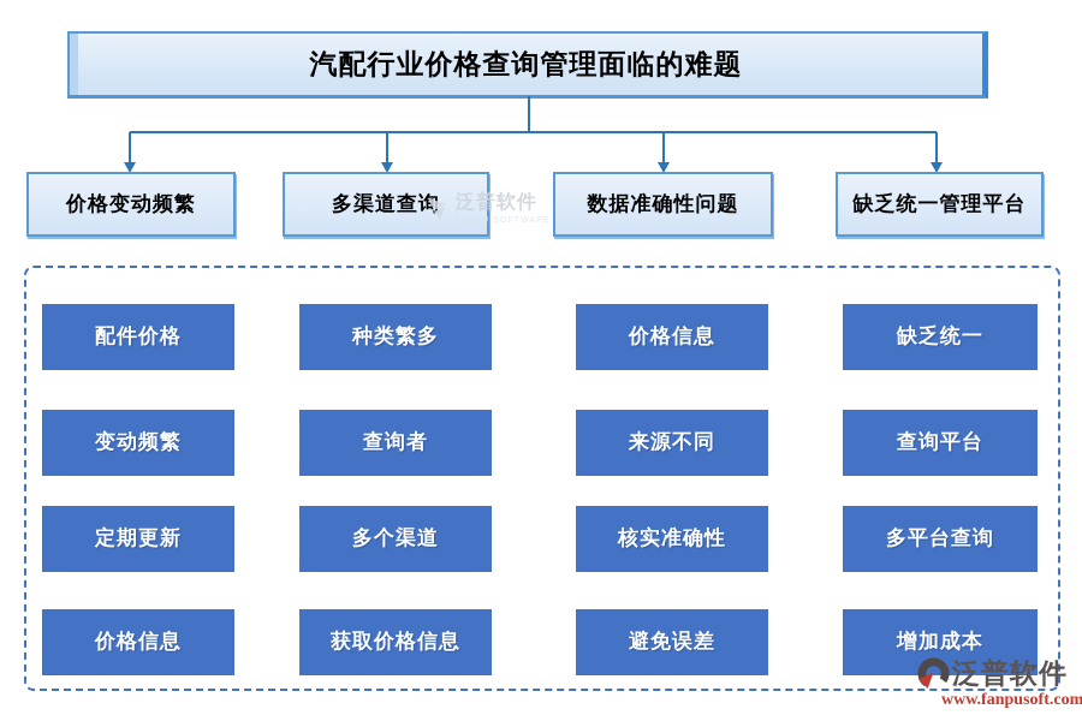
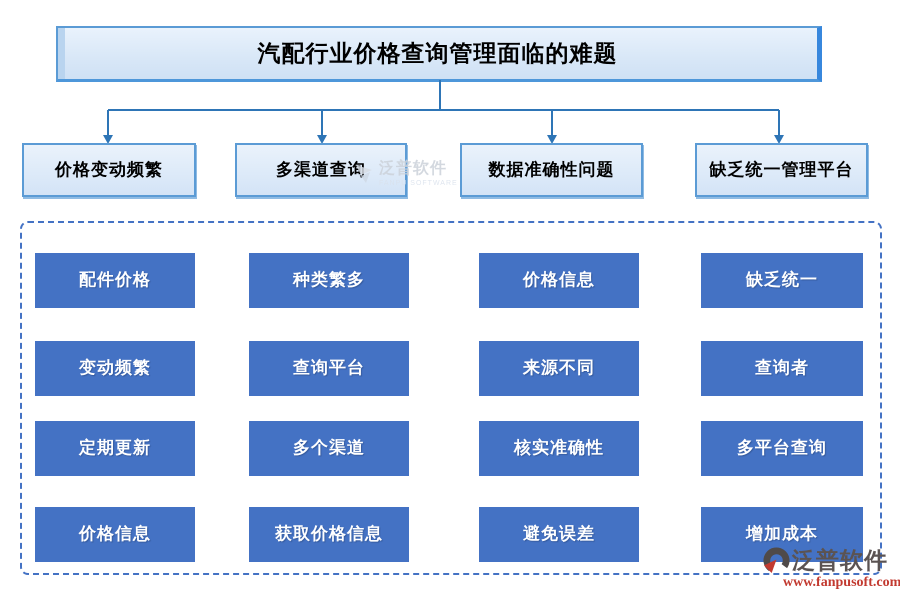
  汽配行业价格查询管理面临的难题
  价格变动频繁
  多渠道查询
  数据准确性问题
  缺乏统一管理平台
  配件价格
  种类繁多
  价格信息
  缺乏统一
  变动频繁
- 查询者
+ 查询平台
  来源不同
- 查询平台
+ 查询者
  定期更新
  多个渠道
  核实准确性
  多平台查询
  价格信息
  获取价格信息
  避免误差
  增加成本
  泛普软件
  泛普软件
  www.fanpusoft.com
